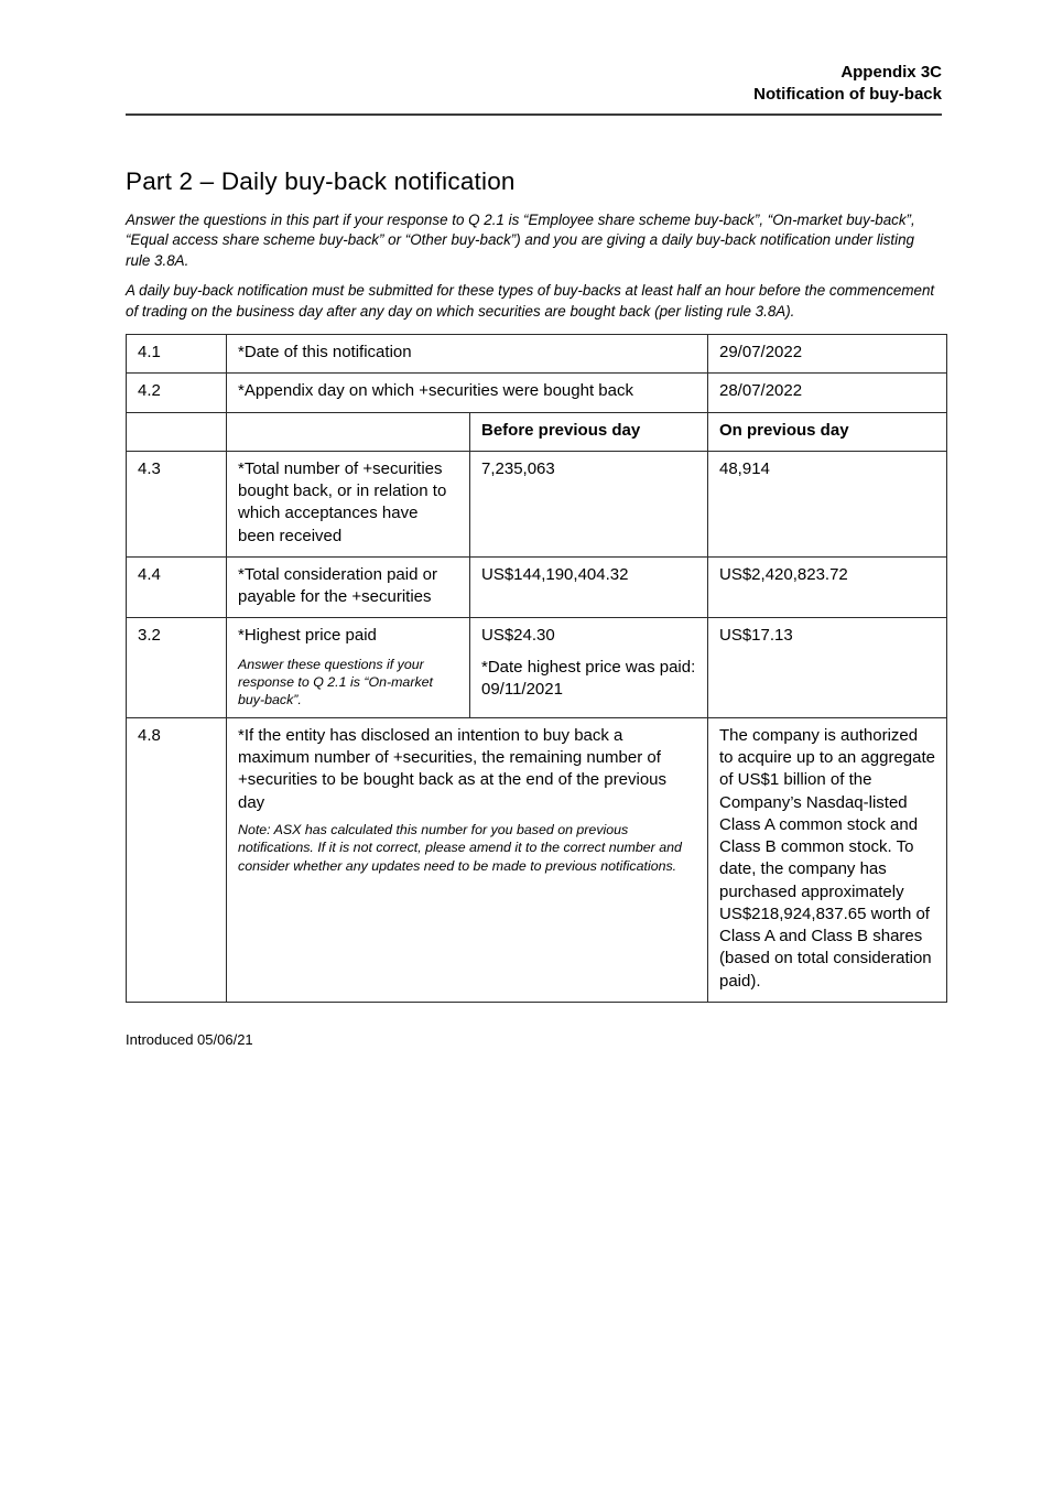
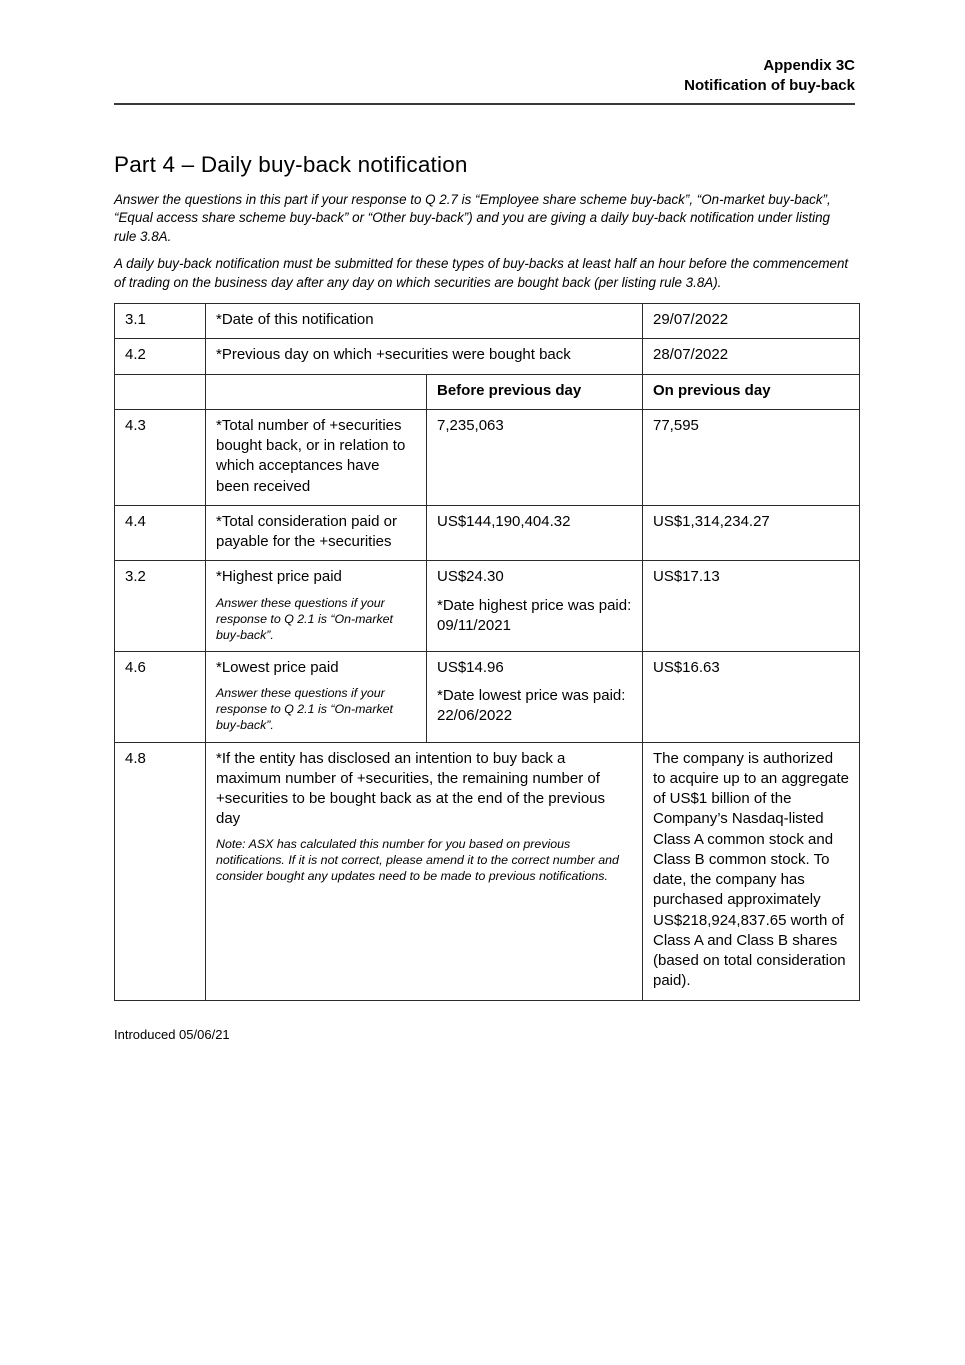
  Appendix 3C
  Notification of buy-back
- Part 2 – Daily buy-back notification
+ Part 4 – Daily buy-back notification
- Answer the questions in this part if your response to Q 2.1 is “Employee share scheme buy-back”, “On-market buy-back”, “Equal access share scheme buy-back” or “Other buy-back”) and you are giving a daily buy-back notification under listing rule 3.8A.
+ Answer the questions in this part if your response to Q 2.7 is “Employee share scheme buy-back”, “On-market buy-back”, “Equal access share scheme buy-back” or “Other buy-back”) and you are giving a daily buy-back notification under listing rule 3.8A.
  A daily buy-back notification must be submitted for these types of buy-backs at least half an hour before the commencement of trading on the business day after any day on which securities are bought back (per listing rule 3.8A).
- 4.1	*Date of this notification	29/07/2022
+ 3.1	*Date of this notification	29/07/2022
- 4.2	*Appendix day on which +securities were bought back	28/07/2022
+ 4.2	*Previous day on which +securities were bought back	28/07/2022
  		Before previous day	On previous day
- 4.3	*Total number of +securities bought back, or in relation to which acceptances have been received	7,235,063	48,914
+ 4.3	*Total number of +securities bought back, or in relation to which acceptances have been received	7,235,063	77,595
- 4.4	*Total consideration paid or payable for the +securities	US$144,190,404.32	US$2,420,823.72
+ 4.4	*Total consideration paid or payable for the +securities	US$144,190,404.32	US$1,314,234.27
  3.2	*Highest price paid Answer these questions if your response to Q 2.1 is “On-market buy-back”.	US$24.30 *Date highest price was paid: 09/11/2021	US$17.13
+ 4.6	*Lowest price paid Answer these questions if your response to Q 2.1 is “On-market buy-back”.	US$14.96 *Date lowest price was paid: 22/06/2022	US$16.63
- 4.8	*If the entity has disclosed an intention to buy back a maximum number of +securities, the remaining number of +securities to be bought back as at the end of the previous day Note: ASX has calculated this number for you based on previous notifications. If it is not correct, please amend it to the correct number and consider whether any updates need to be made to previous notifications.	The company is authorized to acquire up to an aggregate of US$1 billion of the Company’s Nasdaq-listed Class A common stock and Class B common stock. To date, the company has purchased approximately US$218,924,837.65 worth of Class A and Class B shares (based on total consideration paid).
+ 4.8	*If the entity has disclosed an intention to buy back a maximum number of +securities, the remaining number of +securities to be bought back as at the end of the previous day Note: ASX has calculated this number for you based on previous notifications. If it is not correct, please amend it to the correct number and consider bought any updates need to be made to previous notifications.	The company is authorized to acquire up to an aggregate of US$1 billion of the Company’s Nasdaq-listed Class A common stock and Class B common stock. To date, the company has purchased approximately US$218,924,837.65 worth of Class A and Class B shares (based on total consideration paid).
  Introduced 05/06/21
